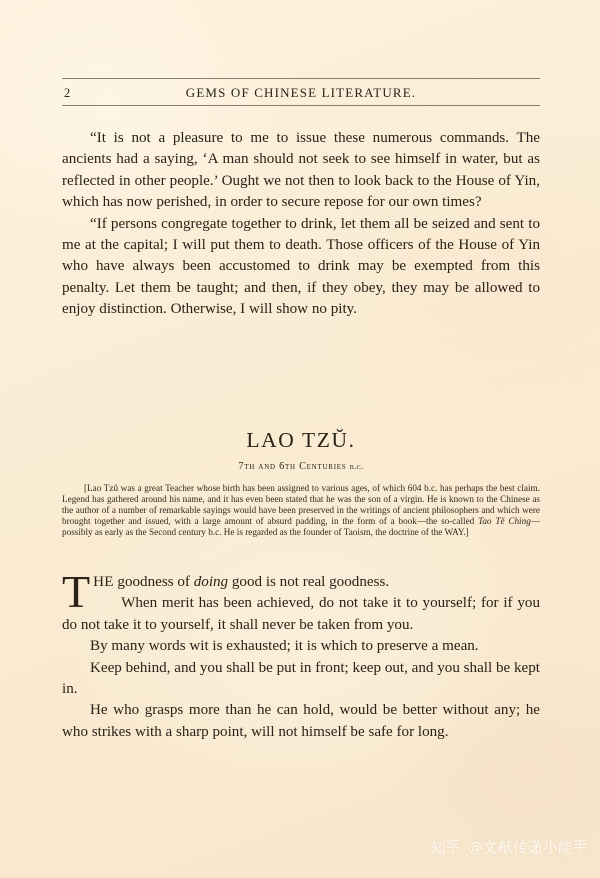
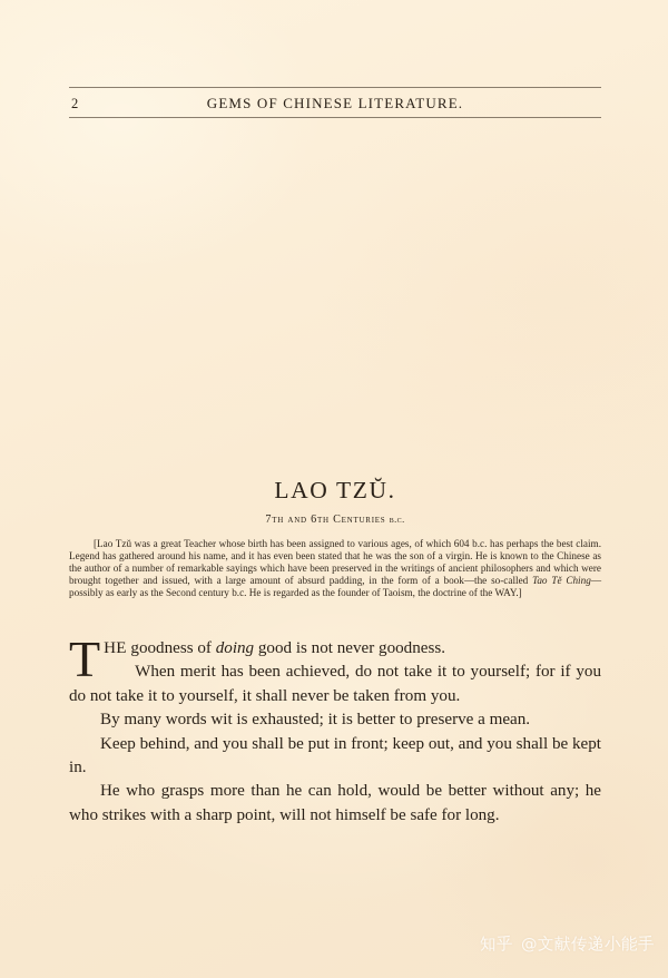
  2
  GEMS OF CHINESE LITERATURE.
- “It is not a pleasure to me to issue these numerous commands. The ancients had a saying, ‘A man should not seek to see himself in water, but as reflected in other people.’ Ought we not then to look back to the House of Yin, which has now perished, in order to secure repose for our own times?
- “If persons congregate together to drink, let them all be seized and sent to me at the capital; I will put them to death. Those officers of the House of Yin who have always been accustomed to drink may be exempted from this penalty. Let them be taught; and then, if they obey, they may be allowed to enjoy distinction. Otherwise, I will show no pity.
  LAO TZŬ.
  7th and 6th Centuries b.c.
- [Lao Tzŭ was a great Teacher whose birth has been assigned to various ages, of which 604 b.c. has perhaps the best claim. Legend has gathered around his name, and it has even been stated that he was the son of a virgin. He is known to the Chinese as the author of a number of remarkable sayings would have been preserved in the writings of ancient philosophers and which were brought together and issued, with a large amount of absurd padding, in the form of a book—the so-called Tao Tĕ Ching—possibly as early as the Second century b.c. He is regarded as the founder of Taoism, the doctrine of the WAY.]
+ [Lao Tzŭ was a great Teacher whose birth has been assigned to various ages, of which 604 b.c. has perhaps the best claim. Legend has gathered around his name, and it has even been stated that he was the son of a virgin. He is known to the Chinese as the author of a number of remarkable sayings which have been preserved in the writings of ancient philosophers and which were brought together and issued, with a large amount of absurd padding, in the form of a book—the so-called Tao Tĕ Ching—possibly as early as the Second century b.c. He is regarded as the founder of Taoism, the doctrine of the WAY.]
  T
- HE goodness of doing good is not real goodness.
+ HE goodness of doing good is not never goodness.
  When merit has been achieved, do not take it to yourself; for if you do not take it to yourself, it shall never be taken from you.
- By many words wit is exhausted; it is which to preserve a mean.
+ By many words wit is exhausted; it is better to preserve a mean.
  Keep behind, and you shall be put in front; keep out, and you shall be kept in.
  He who grasps more than he can hold, would be better without any; he who strikes with a sharp point, will not himself be safe for long.
  知乎
  @文献传递小能手
